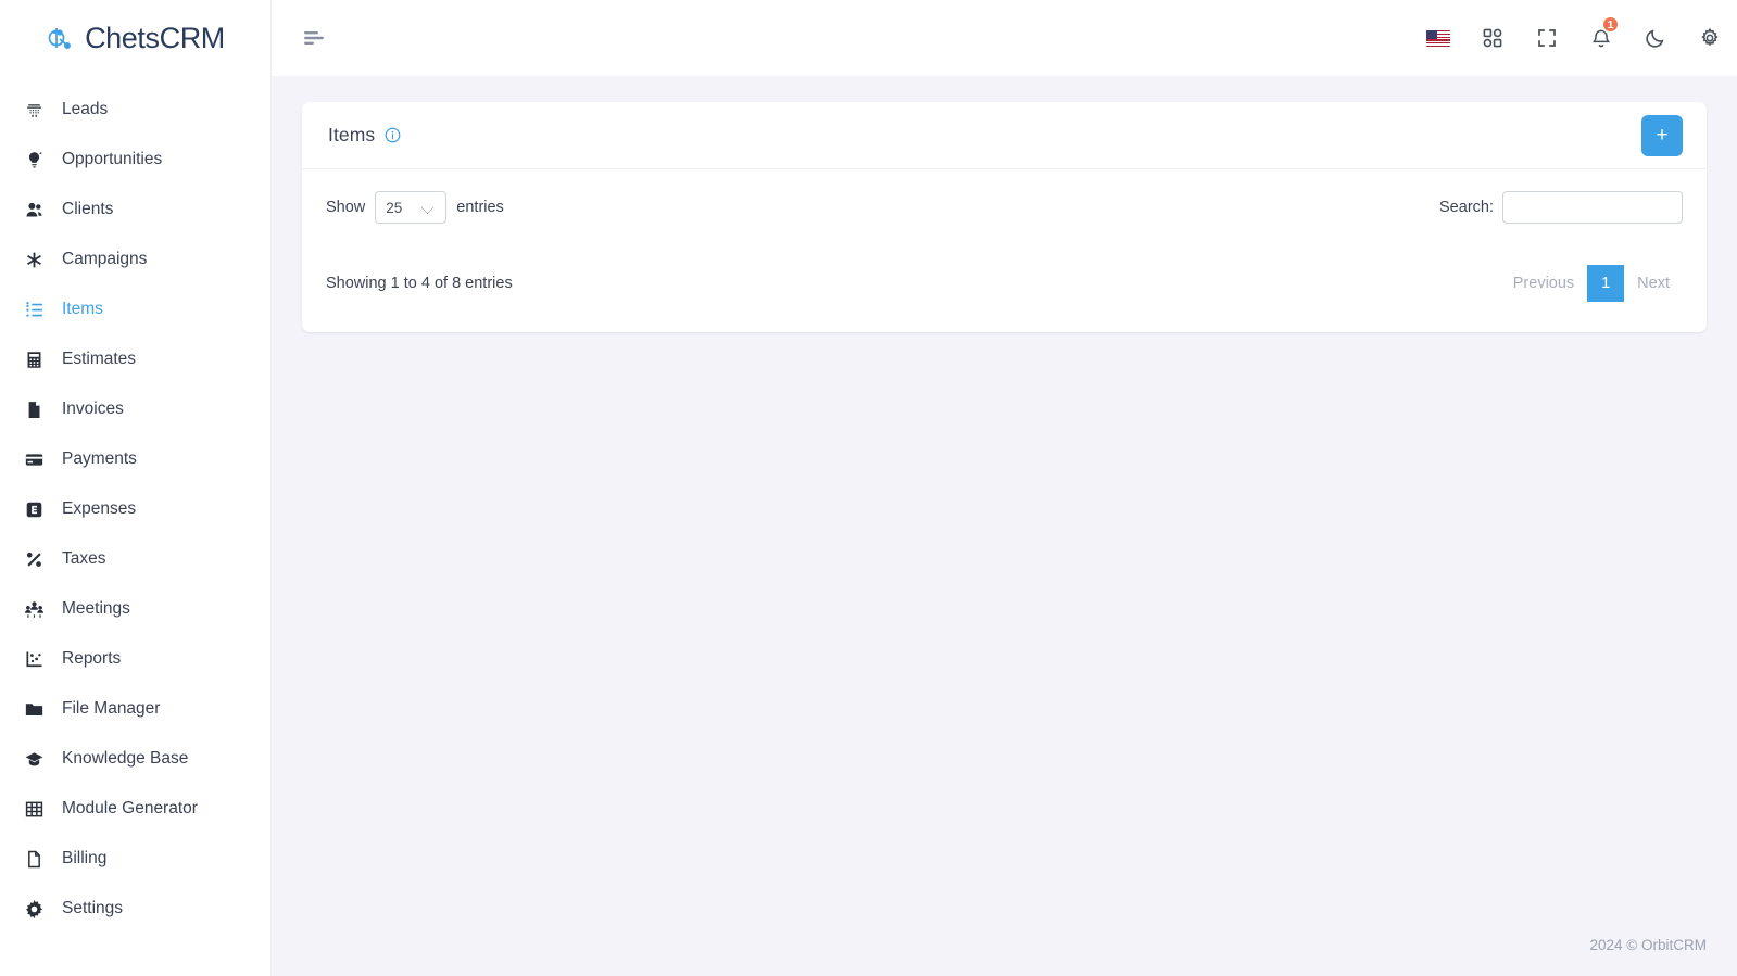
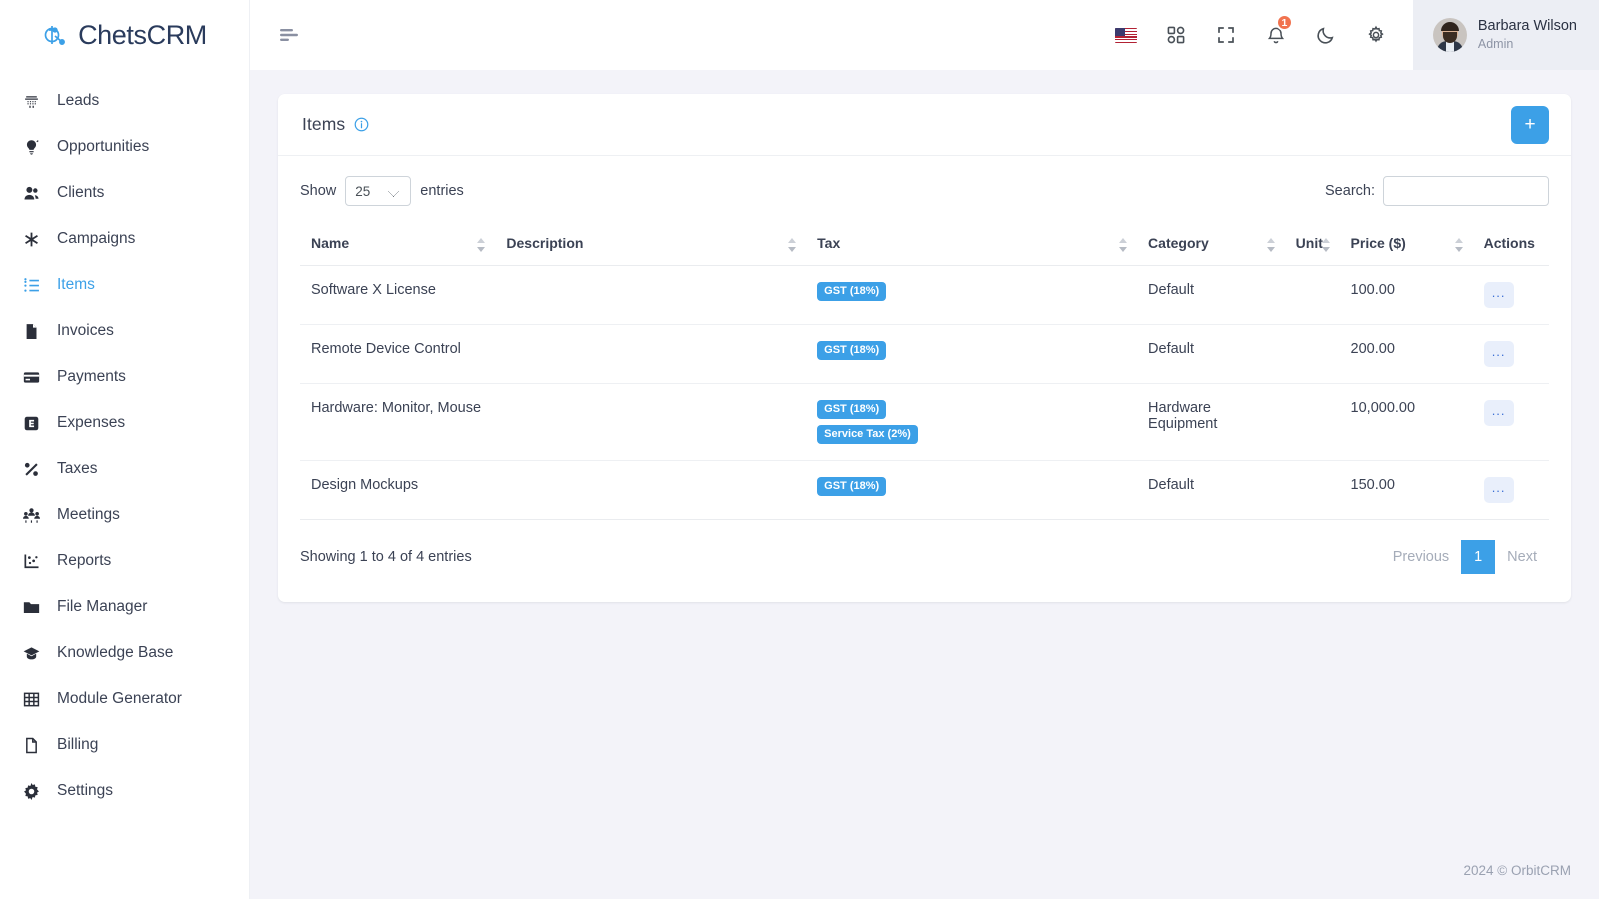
  ChetsCRM
  Leads
  Opportunities
  Clients
  Campaigns
  Items
- Estimates
  Invoices
  Payments
  Expenses
  Taxes
  Meetings
  Reports
  File Manager
  Knowledge Base
  Module Generator
  Billing
  Settings
  1
+ Barbara Wilson
+ Admin
  Items
  +
  Show
  25
  entries
  Search:
+ Name	Description	Tax	Category	Unit	Price ($)	Actions
+ Software X License		GST (18%)	Default		100.00	...
+ Remote Device Control		GST (18%)	Default		200.00	...
+ Hardware: Monitor, Mouse		GST (18%) Service Tax (2%)	Hardware Equipment		10,000.00	...
+ Design Mockups		GST (18%)	Default		150.00	...
- Showing 1 to 4 of 8 entries
+ Showing 1 to 4 of 4 entries
  Previous
  1
  Next
  2024 © OrbitCRM
